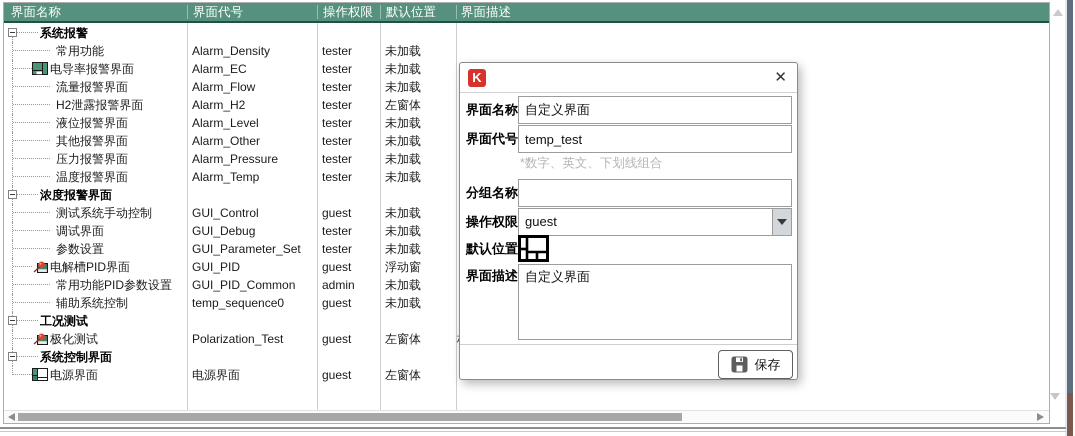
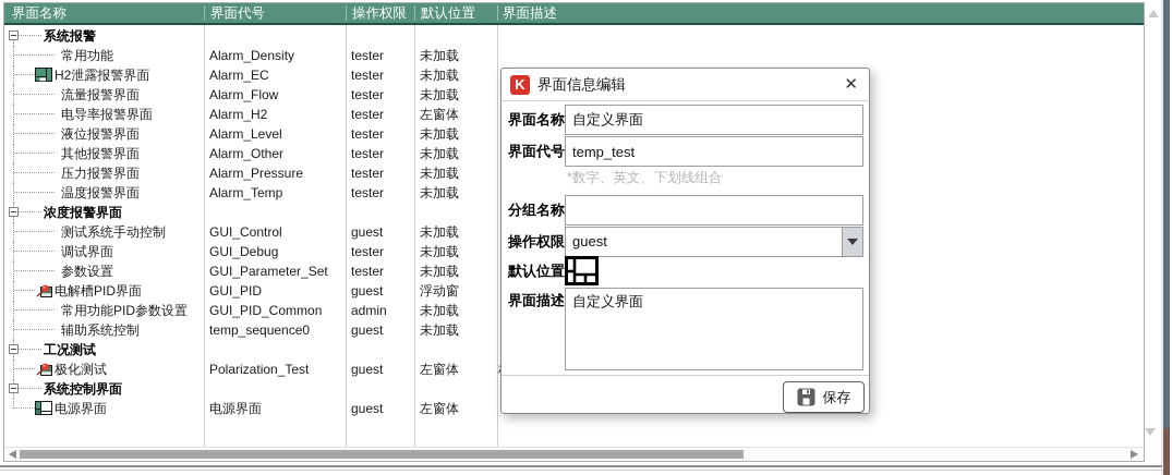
  界面名称
  界面代号
  操作权限
  默认位置
  界面描述
  系统报警
  常用功能
  Alarm_Density
  tester
  未加载
- 电导率报警界面
+ H2泄露报警界面
  Alarm_EC
  tester
  未加载
  流量报警界面
  Alarm_Flow
  tester
  未加载
- H2泄露报警界面
+ 电导率报警界面
  Alarm_H2
  tester
  左窗体
  液位报警界面
  Alarm_Level
  tester
  未加载
  其他报警界面
  Alarm_Other
  tester
  未加载
  压力报警界面
  Alarm_Pressure
  tester
  未加载
  温度报警界面
  Alarm_Temp
  tester
  未加载
  浓度报警界面
  测试系统手动控制
  GUI_Control
  guest
  未加载
  调试界面
  GUI_Debug
  tester
  未加载
  参数设置
  GUI_Parameter_Set
  tester
  未加载
  电解槽PID界面
  GUI_PID
  guest
  浮动窗
  常用功能PID参数设置
  GUI_PID_Common
  admin
  未加载
  辅助系统控制
  temp_sequence0
  guest
  未加载
  工况测试
  极化测试
  Polarization_Test
  guest
  左窗体
  系统控制界面
  电源界面
  电源界面
  guest
  左窗体
  K
+ 界面信息编辑
  ✕
  界面名称
  自定义界面
  界面代号
  temp_test
  *数字、英文、下划线组合
  分组名称
  操作权限
  guest
  默认位置
  界面描述
  自定义界面
  保存
